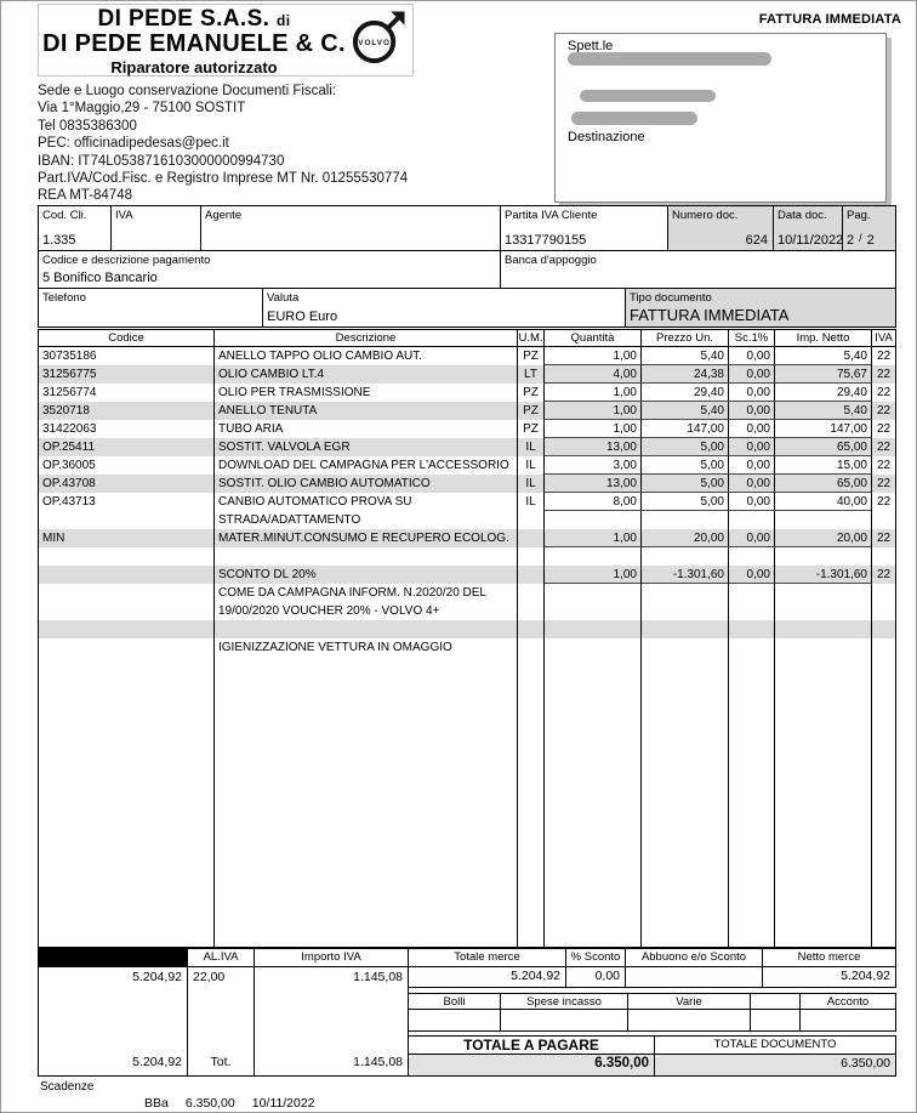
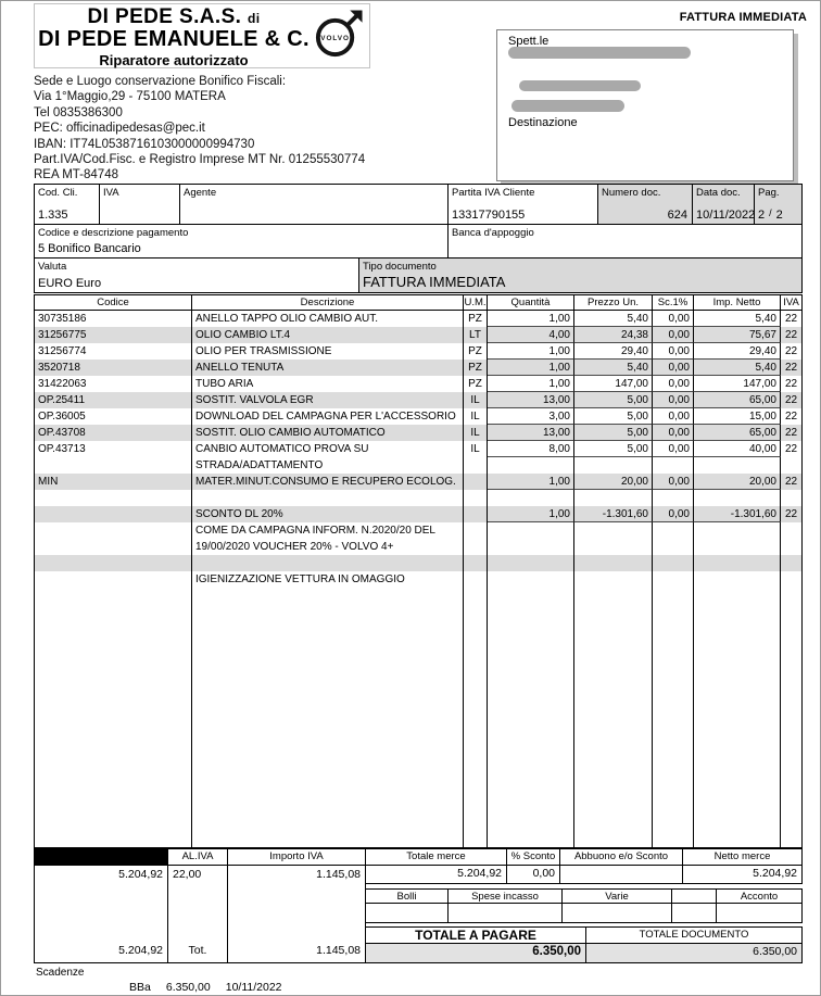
  DI PEDE S.A.S. di
  DI PEDE EMANUELE & C.
  Riparatore autorizzato
  FATTURA IMMEDIATA
  Spett.le
  Destinazione
- Sede e Luogo conservazione Documenti Fiscali:
+ Sede e Luogo conservazione Bonifico Fiscali:
- Via 1°Maggio,29 - 75100 SOSTIT
+ Via 1°Maggio,29 - 75100 MATERA
  Tel 0835386300
  PEC: officinadipedesas@pec.it
  IBAN: IT74L0538716103000000994730
  Part.IVA/Cod.Fisc. e Registro Imprese MT Nr. 01255530774
  REA MT-84748
  Cod. Cli.
  1.335
  IVA
  Agente
  Partita IVA Cliente
  13317790155
  Numero doc.
  624
  Data doc.
  10/11/2022
  Pag.
  2 / 2
  Codice e descrizione pagamento
  5 Bonifico Bancario
  Banca d'appoggio
- Telefono
  Valuta
  EURO Euro
  Tipo documento
  FATTURA IMMEDIATA
  Codice
  Descrizione
  U.M.
  Quantità
  Prezzo Un.
  Sc.1%
  Imp. Netto
  IVA
  30735186
  ANELLO TAPPO OLIO CAMBIO AUT.
  PZ
  1,00
  5,40
  0,00
  5,40
  22
  31256775
  OLIO CAMBIO LT.4
  LT
  4,00
  24,38
  0,00
  75,67
  22
  31256774
  OLIO PER TRASMISSIONE
  PZ
  1,00
  29,40
  0,00
  29,40
  22
  3520718
  ANELLO TENUTA
  PZ
  1,00
  5,40
  0,00
  5,40
  22
  31422063
  TUBO ARIA
  PZ
  1,00
  147,00
  0,00
  147,00
  22
  OP.25411
  SOSTIT. VALVOLA EGR
  IL
  13,00
  5,00
  0,00
  65,00
  22
  OP.36005
  DOWNLOAD DEL CAMPAGNA PER L'ACCESSORIO
  IL
  3,00
  5,00
  0,00
  15,00
  22
  OP.43708
  SOSTIT. OLIO CAMBIO AUTOMATICO
  IL
  13,00
  5,00
  0,00
  65,00
  22
  OP.43713
  CANBIO AUTOMATICO PROVA SU
  IL
  8,00
  5,00
  0,00
  40,00
  22
  STRADA/ADATTAMENTO
  MIN
  MATER.MINUT.CONSUMO E RECUPERO ECOLOG.
  1,00
  20,00
  0,00
  20,00
  22
  SCONTO DL 20%
  1,00
  -1.301,60
  0,00
  -1.301,60
  22
  COME DA CAMPAGNA INFORM. N.2020/20 DEL
  19/00/2020 VOUCHER 20% - VOLVO 4+
  IGIENIZZAZIONE VETTURA IN OMAGGIO
  AL.IVA
  Importo IVA
  5.204,92
  22,00
  1.145,08
  5.204,92
  Tot.
  1.145,08
  Totale merce
  % Sconto
  Abbuono e/o Sconto
  Netto merce
  5.204,92
  0,00
  5.204,92
  Bolli
  Spese incasso
  Varie
  Acconto
  TOTALE A PAGARE
  TOTALE DOCUMENTO
  6.350,00
  6.350,00
  Scadenze
  BBa 6.350,00 10/11/2022
